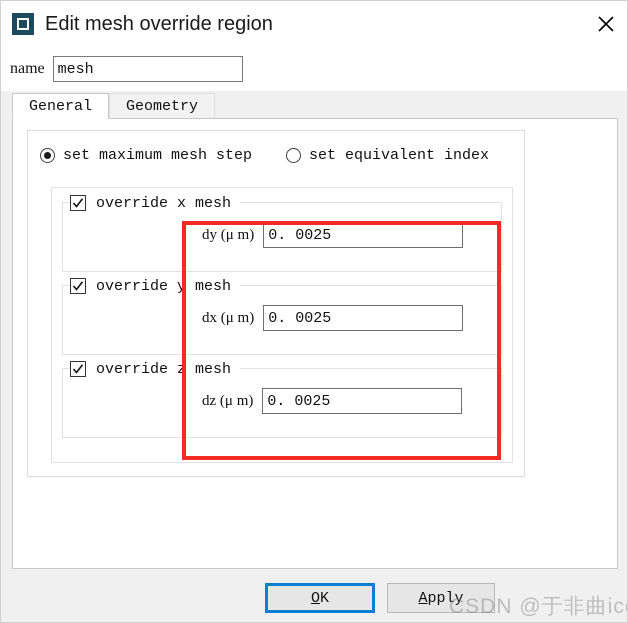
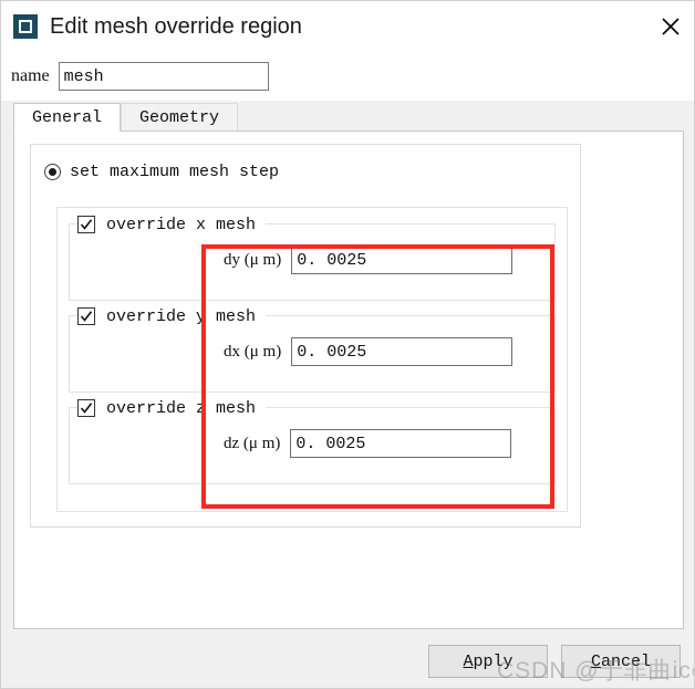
  Edit mesh override region
  name
  mesh
  General
  Geometry
  set maximum mesh step
- set equivalent index
  override x mesh
  dy (μ m)
  0. 0025
  override y mesh
  dx (μ m)
  0. 0025
  override z mesh
  dz (μ m)
  0. 0025
- O
- K
  A
  pply
+ C
+ ancel
  CSDN @于非曲ic
